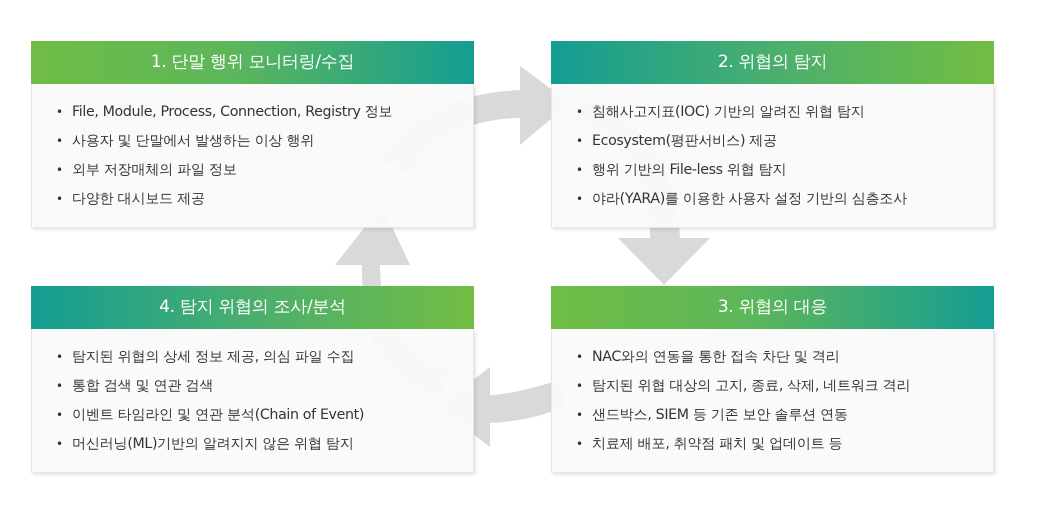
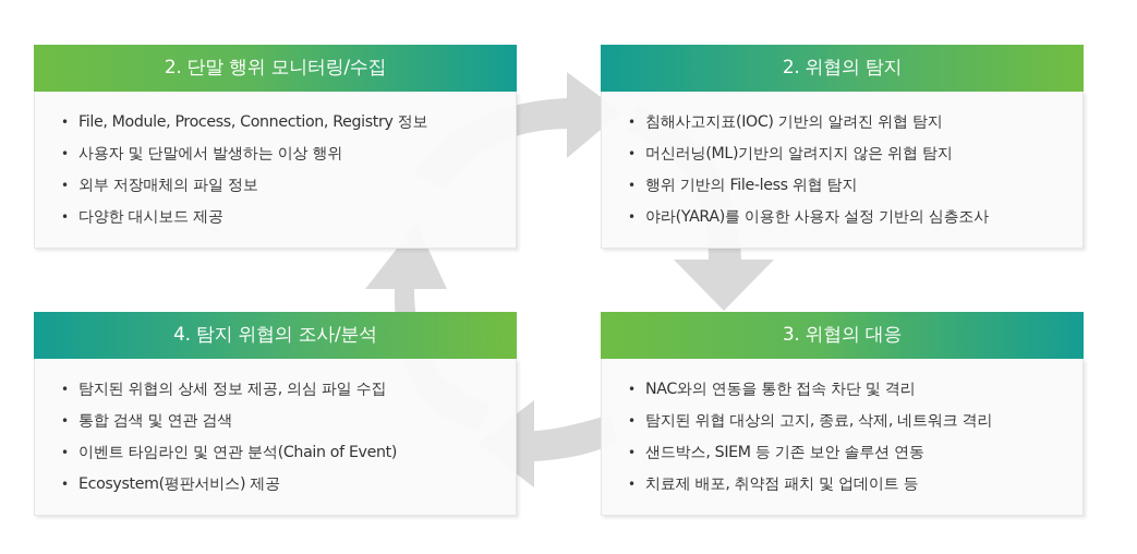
- 1. 단말 행위 모니터링/수집
+ 2. 단말 행위 모니터링/수집
  •
  File, Module, Process, Connection, Registry 정보
  •
  사용자 및 단말에서 발생하는 이상 행위
  •
  외부 저장매체의 파일 정보
  •
  다양한 대시보드 제공
  2. 위협의 탐지
  •
  침해사고지표(IOC) 기반의 알려진 위협 탐지
  •
- Ecosystem(평판서비스) 제공
+ 머신러닝(ML)기반의 알려지지 않은 위협 탐지
  •
  행위 기반의 File-less 위협 탐지
  •
  야라(YARA)를 이용한 사용자 설정 기반의 심층조사
  4. 탐지 위협의 조사/분석
  •
  탐지된 위협의 상세 정보 제공, 의심 파일 수집
  •
  통합 검색 및 연관 검색
  •
  이벤트 타임라인 및 연관 분석(Chain of Event)
  •
- 머신러닝(ML)기반의 알려지지 않은 위협 탐지
+ Ecosystem(평판서비스) 제공
  3. 위협의 대응
  •
  NAC와의 연동을 통한 접속 차단 및 격리
  •
  탐지된 위협 대상의 고지, 종료, 삭제, 네트워크 격리
  •
  샌드박스, SIEM 등 기존 보안 솔루션 연동
  •
  치료제 배포, 취약점 패치 및 업데이트 등
